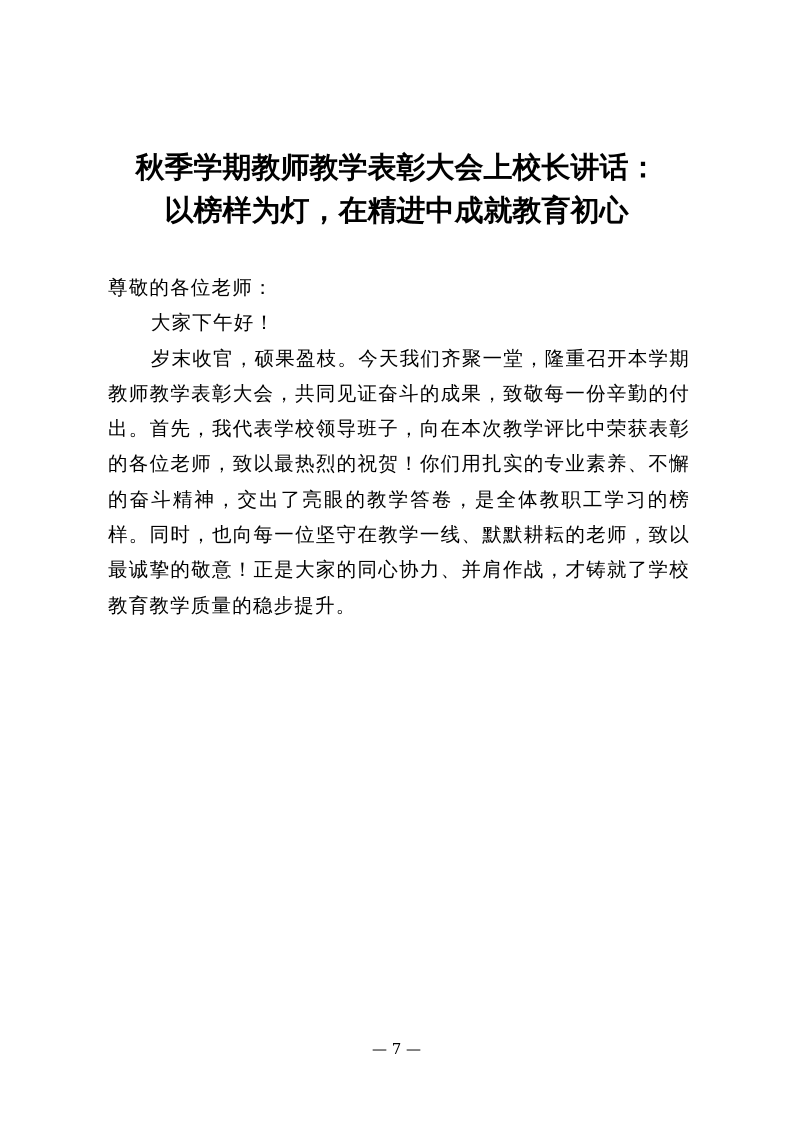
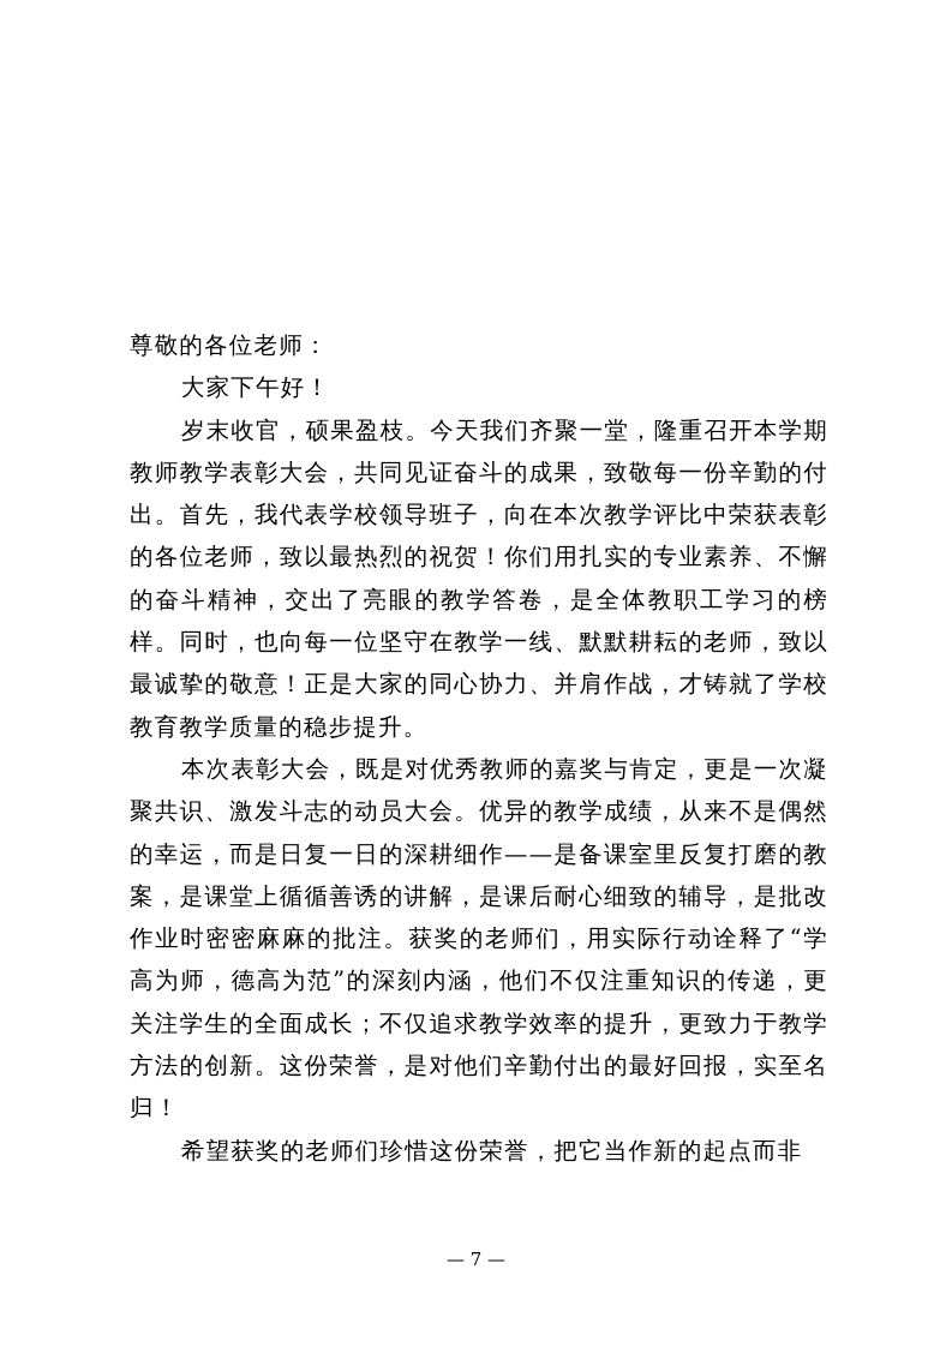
- 秋季学期教师教学表彰大会上校长讲话：
- 以榜样为灯，在精进中成就教育初心
  尊敬的各位老师：
  大家下午好！
  岁末收官，硕果盈枝。今天我们齐聚一堂，隆重召开本学期教师教学表彰大会，共同见证奋斗的成果，致敬每一份辛勤的付出。首先，我代表学校领导班子，向在本次教学评比中荣获表彰的各位老师，致以最热烈的祝贺！你们用扎实的专业素养、不懈的奋斗精神，交出了亮眼的教学答卷，是全体教职工学习的榜样。同时，也向每一位坚守在教学一线、默默耕耘的老师，致以最诚挚的敬意！正是大家的同心协力、并肩作战，才铸就了学校教育教学质量的稳步提升。
+ 本次表彰大会，既是对优秀教师的嘉奖与肯定，更是一次凝聚共识、激发斗志的动员大会。优异的教学成绩，从来不是偶然的幸运，而是日复一日的深耕细作——是备课室里反复打磨的教案，是课堂上循循善诱的讲解，是课后耐心细致的辅导，是批改作业时密密麻麻的批注。获奖的老师们，用实际行动诠释了“学高为师，德高为范”的深刻内涵，他们不仅注重知识的传递，更关注学生的全面成长；不仅追求教学效率的提升，更致力于教学方法的创新。这份荣誉，是对他们辛勤付出的最好回报，实至名归！
+ 希望获奖的老师们珍惜这份荣誉，把它当作新的起点而非
  — 7 —
